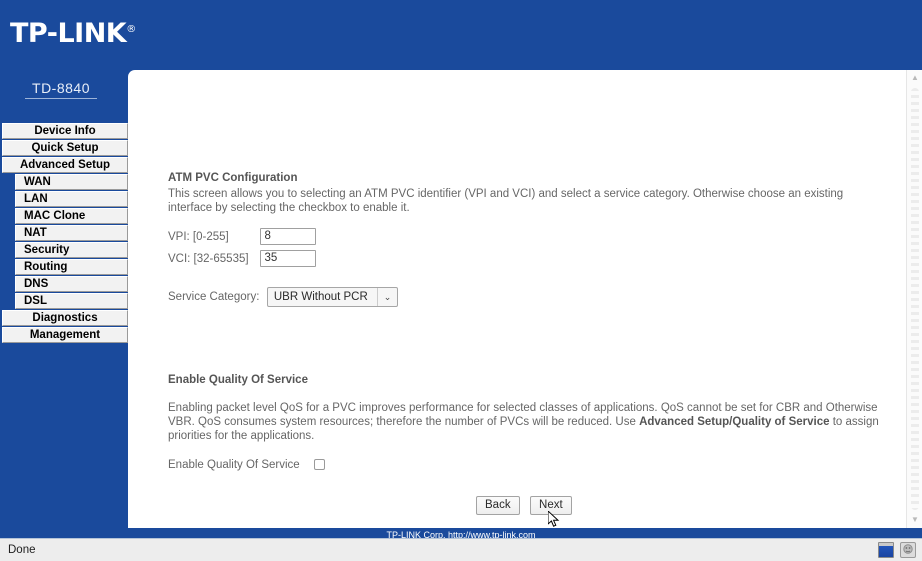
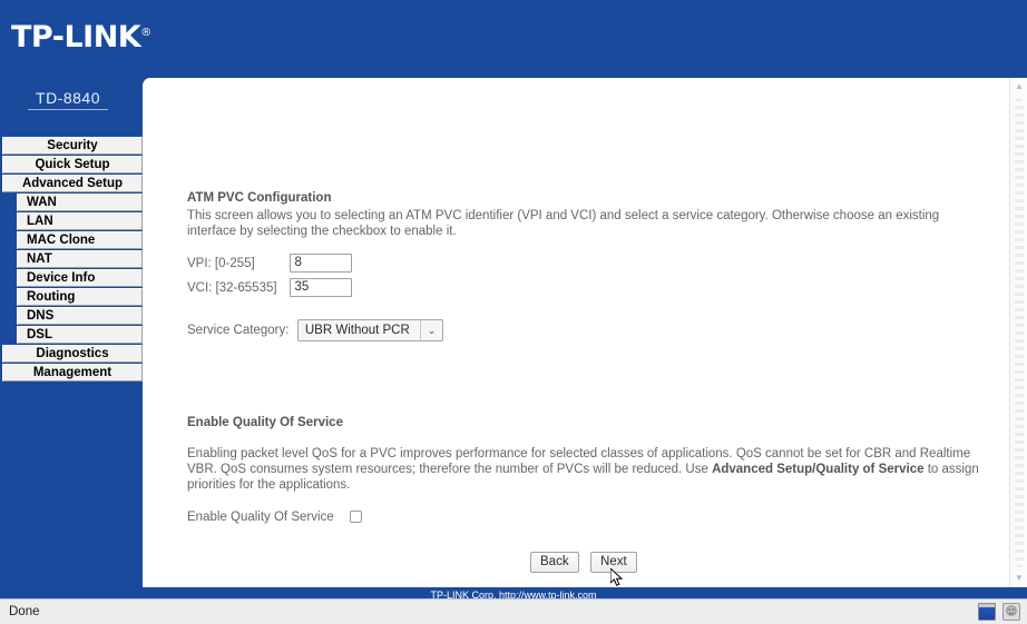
  TP-LINK®
  TD-8840
- Device Info
+ Security
  Quick Setup
  Advanced Setup
  WAN
  LAN
  MAC Clone
  NAT
- Security
+ Device Info
  Routing
  DNS
  DSL
  Diagnostics
  Management
  ATM PVC Configuration
  This screen allows you to selecting an ATM PVC identifier (VPI and VCI) and select a service category. Otherwise choose an existing interface by selecting the checkbox to enable it.
  VPI: [0-255] 8
  VCI: [32-65535] 35
  Service Category: UBR Without PCR ⌄
  Enable Quality Of Service
- Enabling packet level QoS for a PVC improves performance for selected classes of applications. QoS cannot be set for CBR and Otherwise VBR. QoS consumes system resources; therefore the number of PVCs will be reduced. Use Advanced Setup/Quality of Service to assign priorities for the applications.
+ Enabling packet level QoS for a PVC improves performance for selected classes of applications. QoS cannot be set for CBR and Realtime VBR. QoS consumes system resources; therefore the number of PVCs will be reduced. Use Advanced Setup/Quality of Service to assign priorities for the applications.
  Enable Quality Of Service
  Back Next
  ▲
  ▼
  TP-LINK Corp. http://www.tp-link.com
  Done
